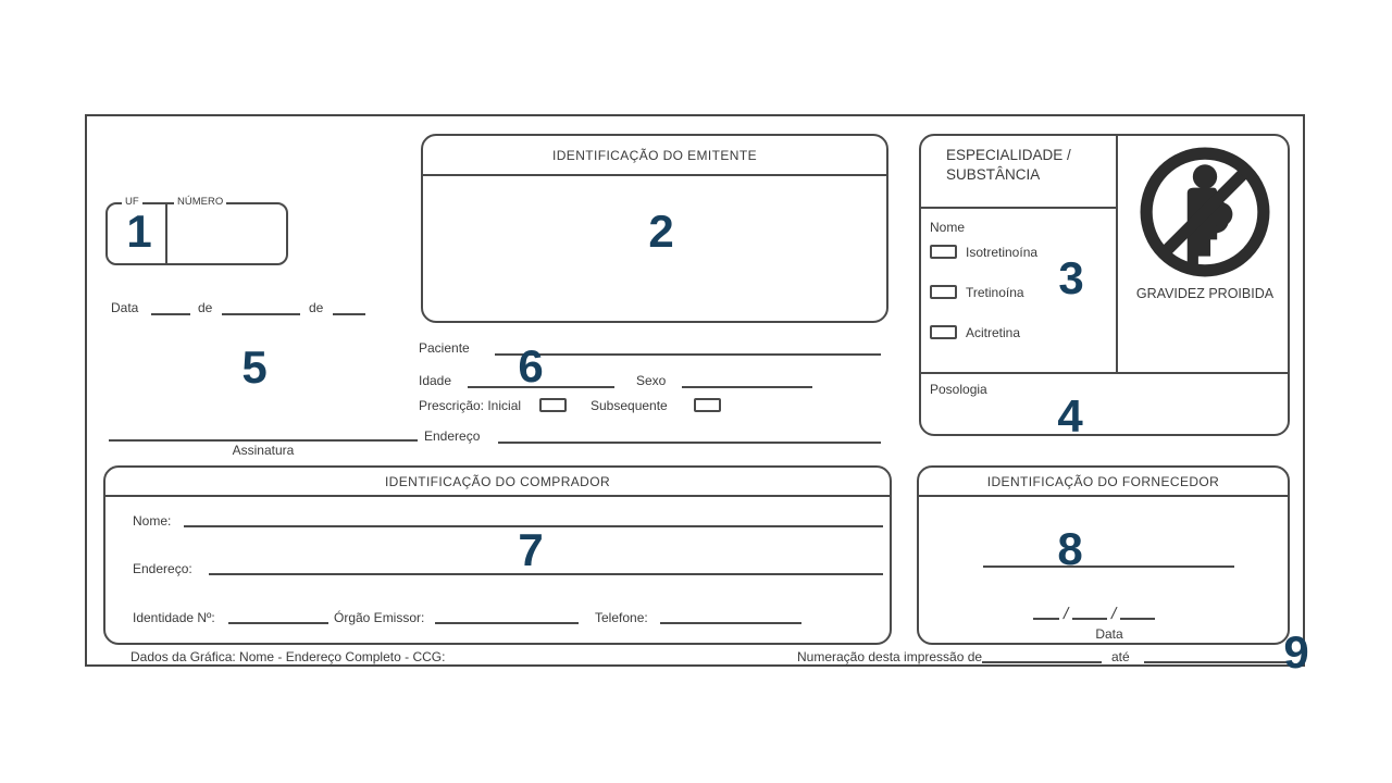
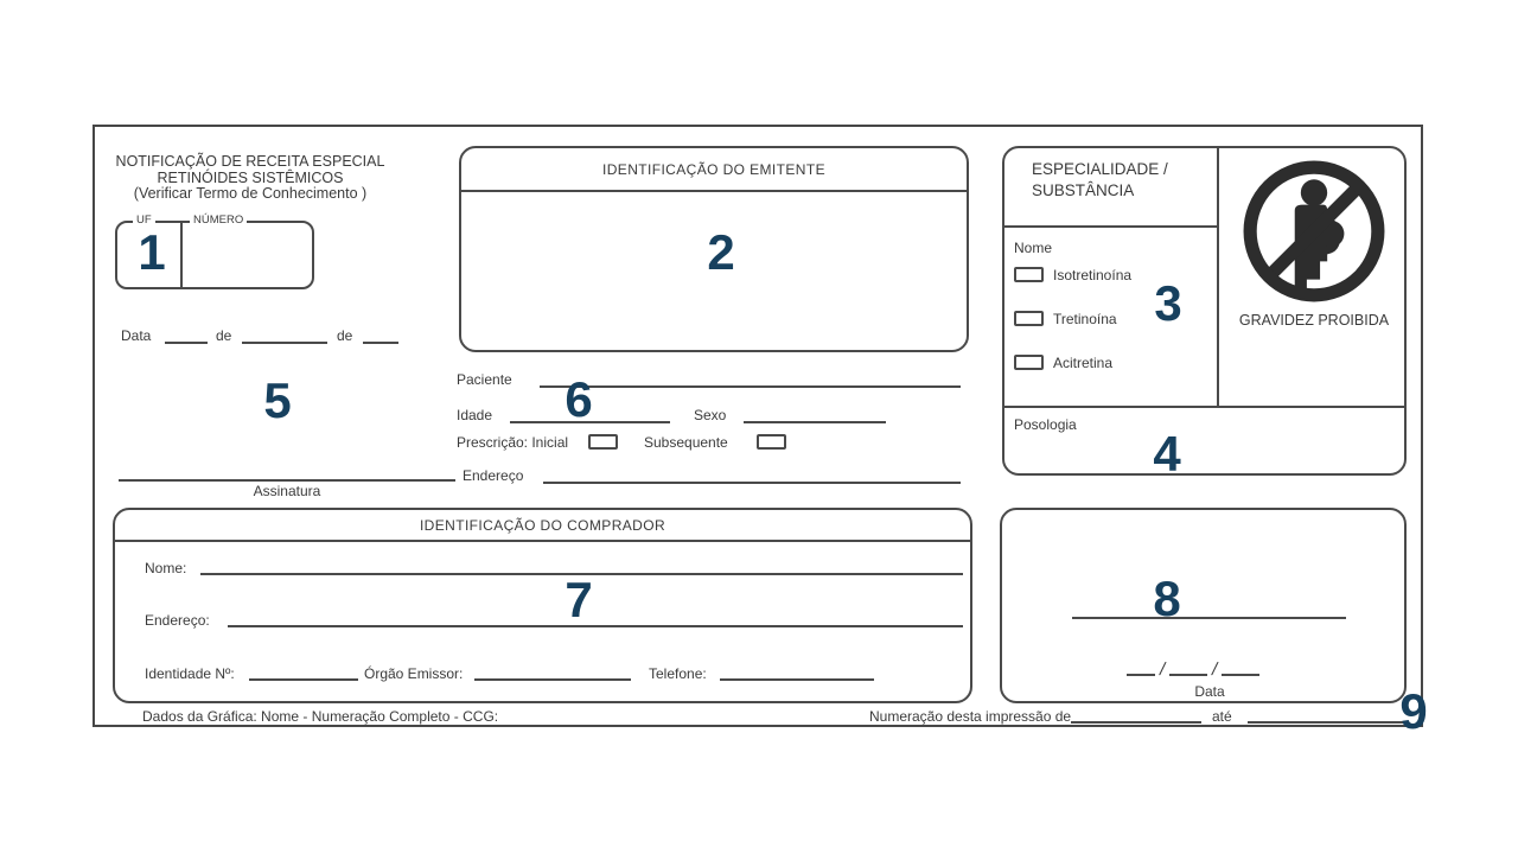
+ NOTIFICAÇÃO DE RECEITA ESPECIAL
+ RETINÓIDES SISTÊMICOS
+ (Verificar Termo de Conhecimento )
  UF
  NÚMERO
  Data
  de
  de
  Assinatura
  IDENTIFICAÇÃO DO EMITENTE
  Paciente
  Idade
  Sexo
  Prescrição: Inicial
  Subsequente
  Endereço
  ESPECIALIDADE /
  SUBSTÂNCIA
  Nome
  Isotretinoína
  Tretinoína
  Acitretina
  GRAVIDEZ PROIBIDA
  Posologia
  IDENTIFICAÇÃO DO COMPRADOR
  Nome:
  Endereço:
  Identidade Nº:
  Órgão Emissor:
  Telefone:
- IDENTIFICAÇÃO DO FORNECEDOR
  Data
- Dados da Gráfica: Nome - Endereço Completo - CCG:
+ Dados da Gráfica: Nome - Numeração Completo - CCG:
  Numeração desta impressão de
  até
  1
  2
  3
  4
  5
  6
  7
  8
  9
